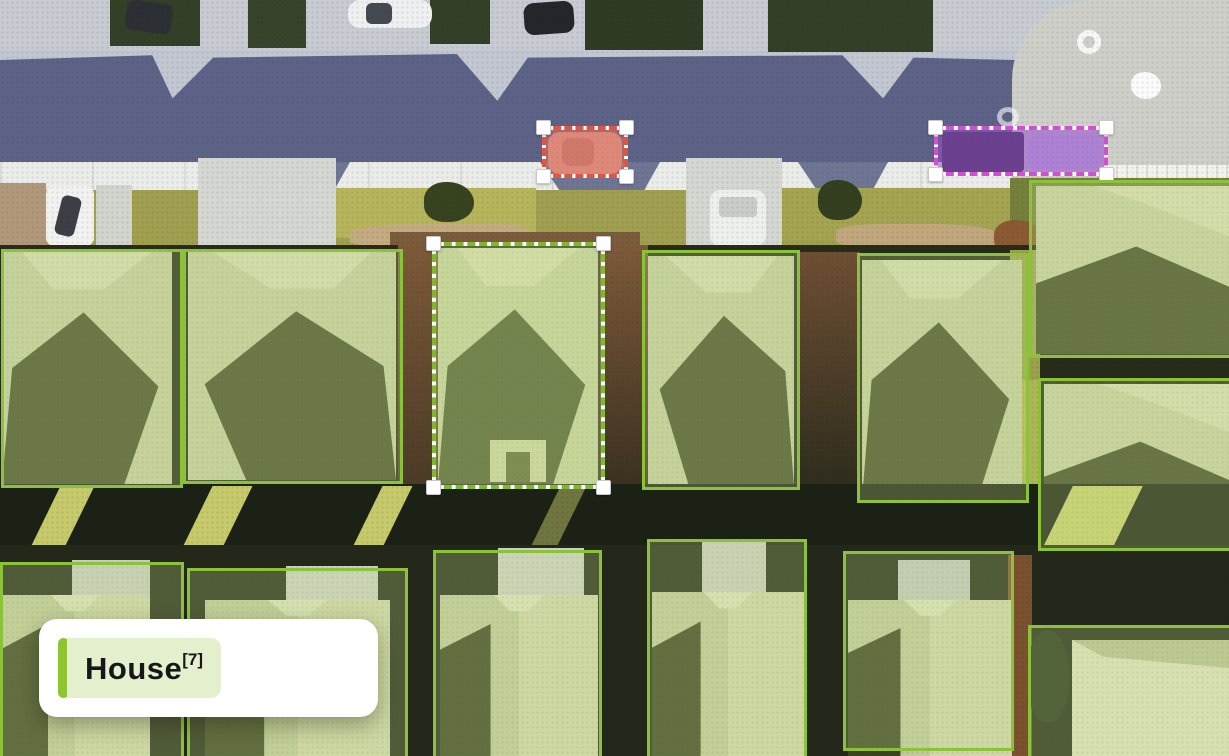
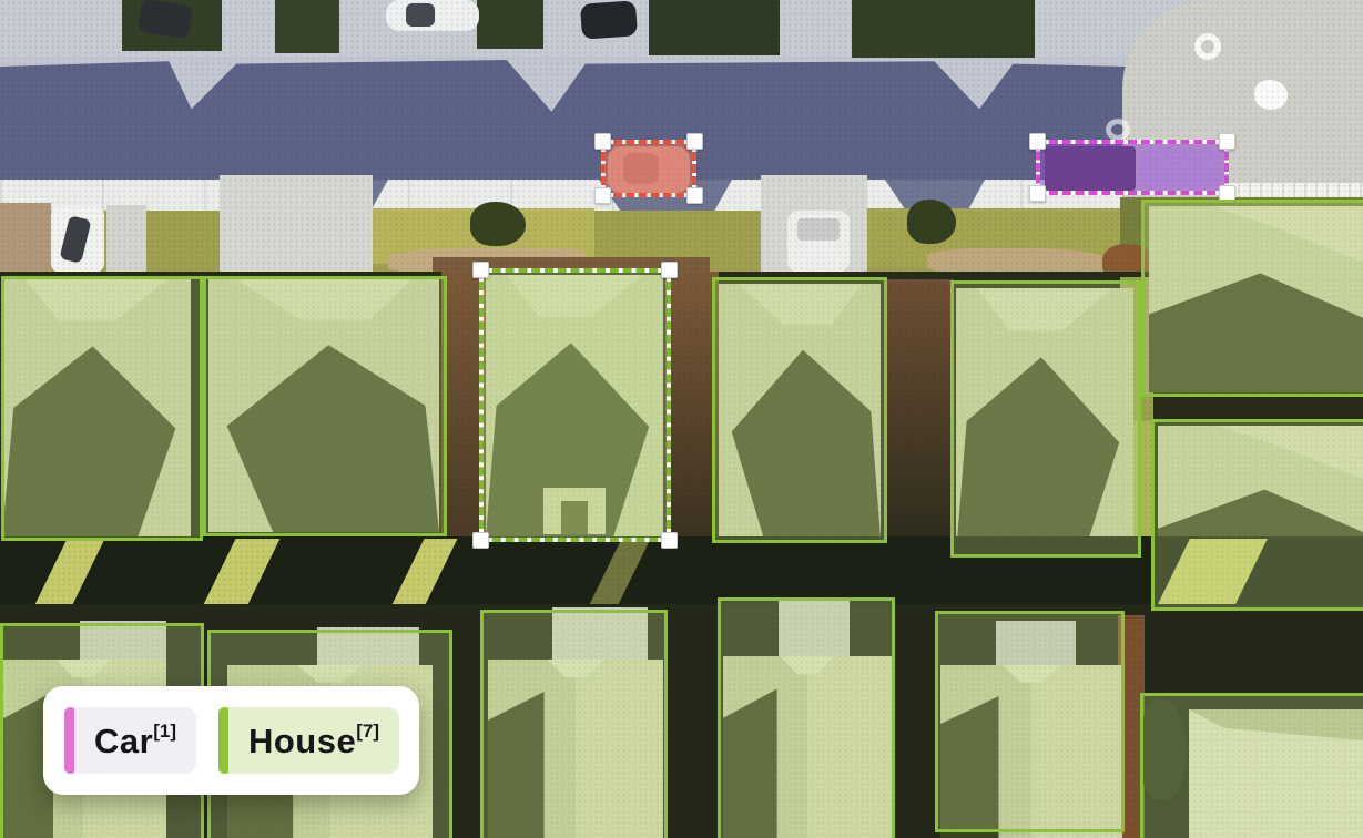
+ Car[1]
  House[7]
